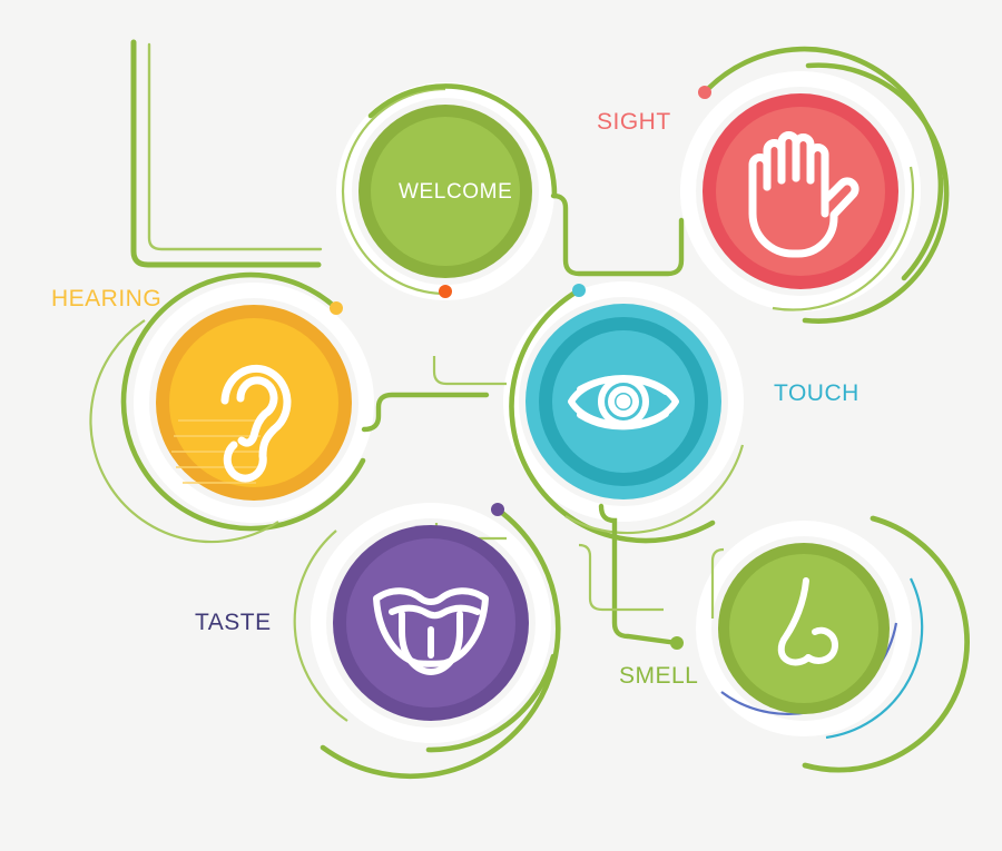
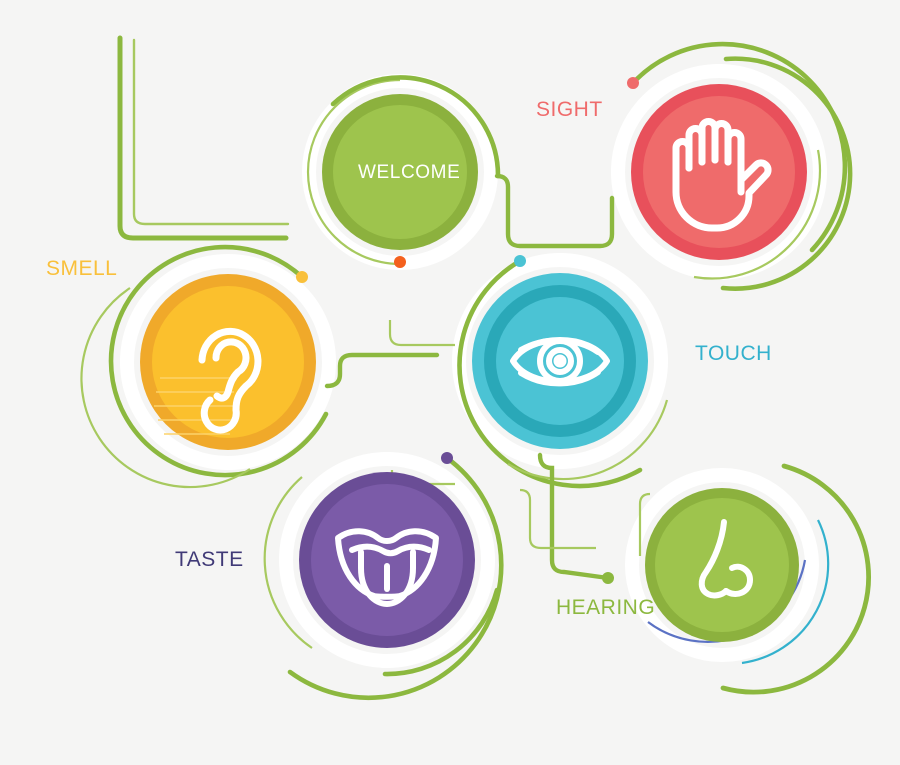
  WELCOME
  SIGHT
- HEARING
+ SMELL
  TOUCH
  TASTE
- SMELL
+ HEARING
